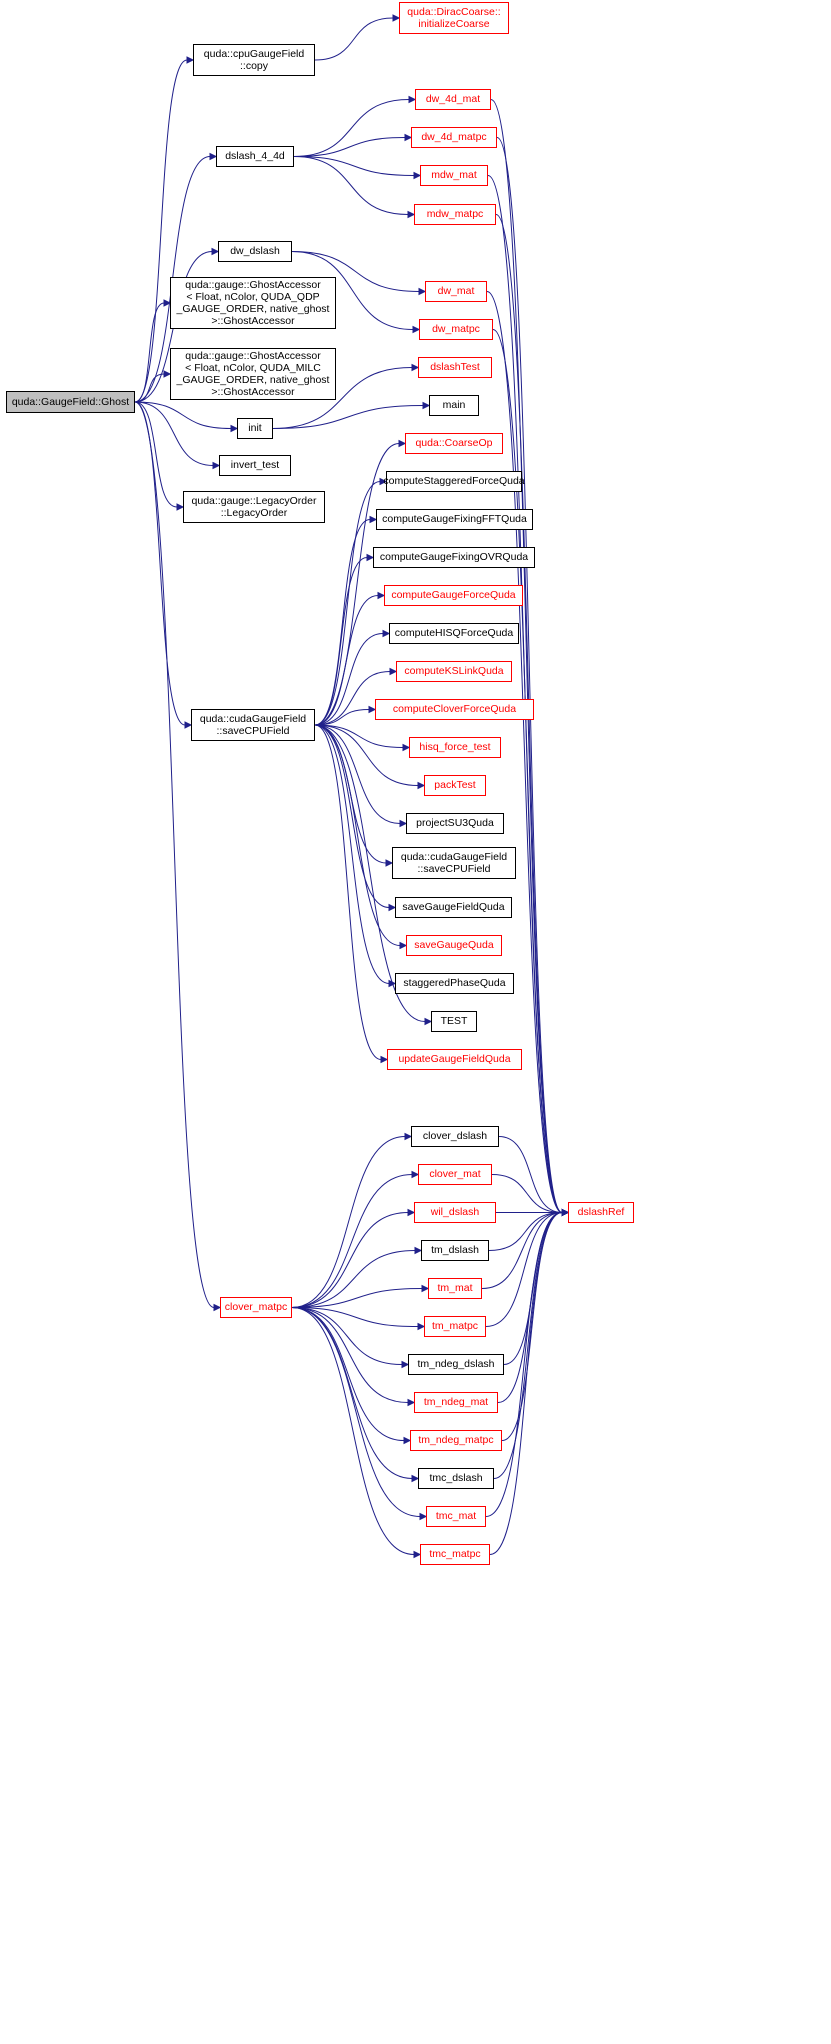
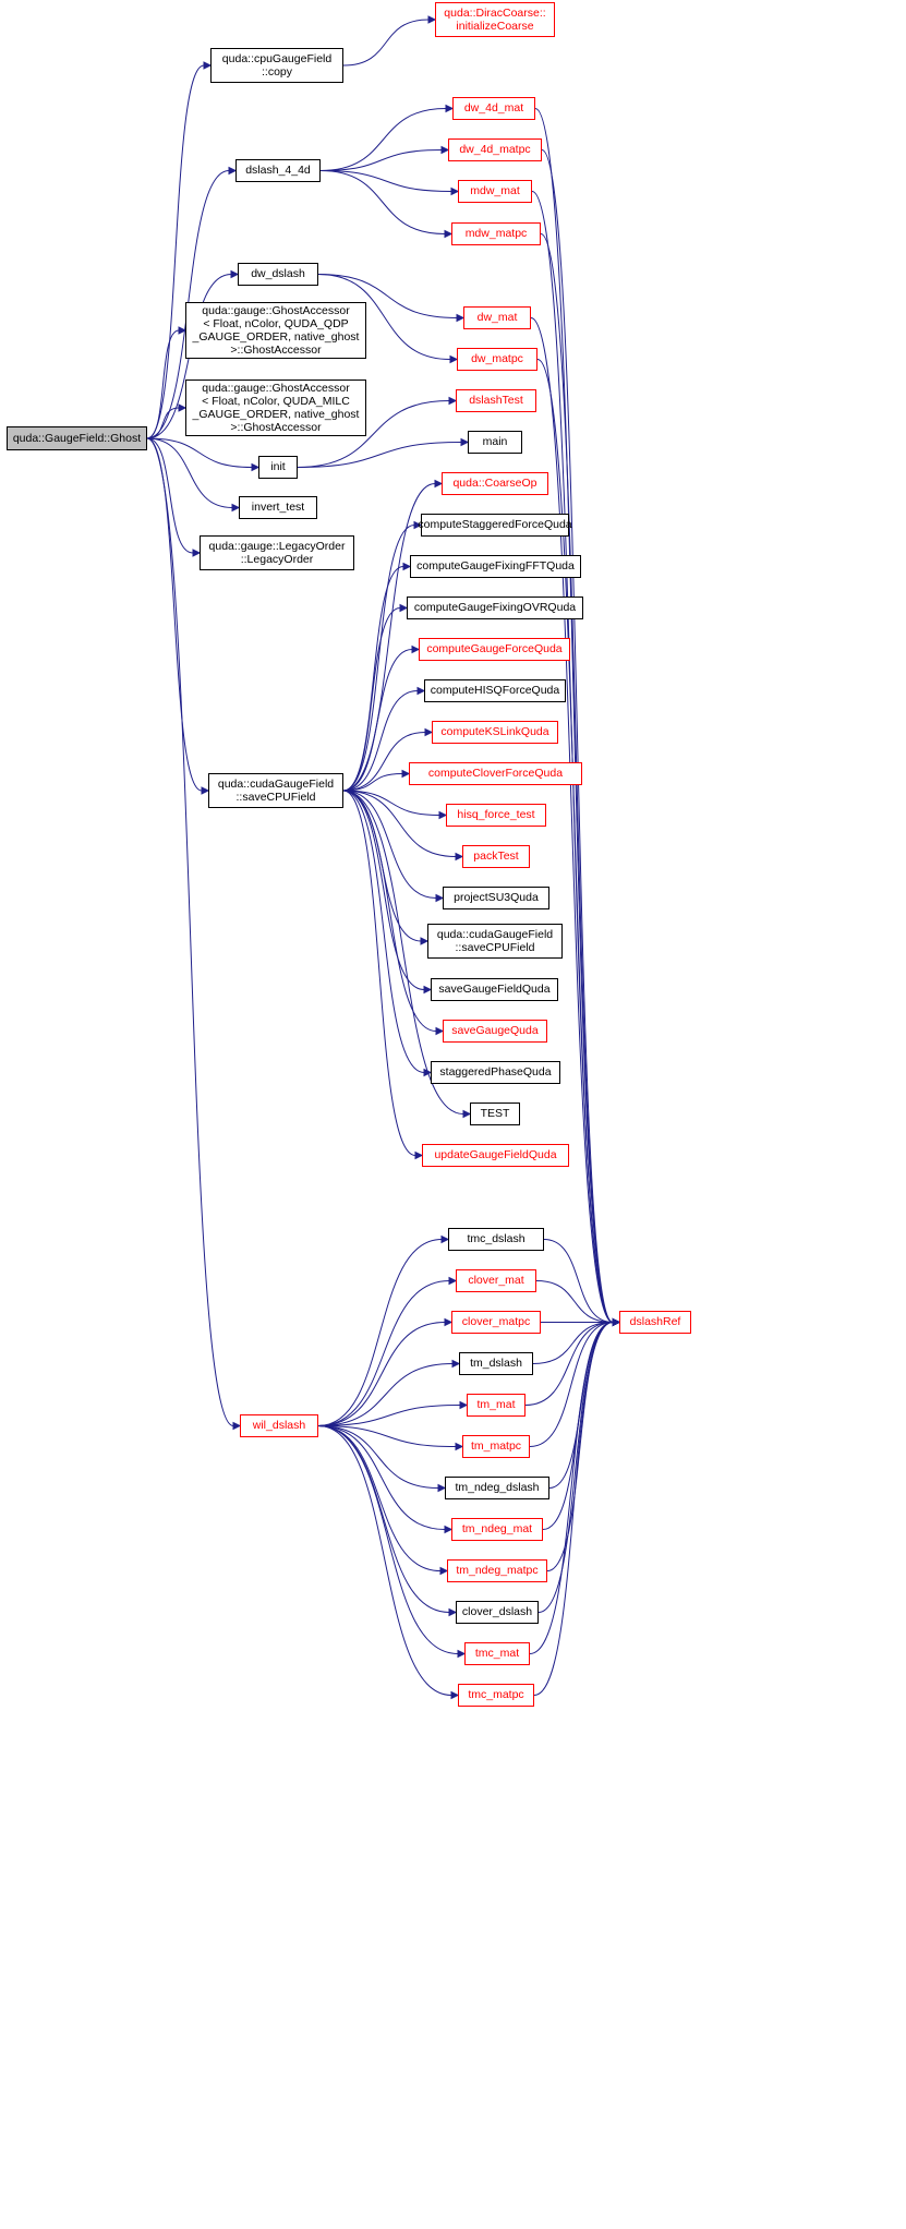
  quda::GaugeField::Ghost
  quda::DiracCoarse::
  initializeCoarse
  quda::cpuGaugeField
  ::copy
  dw_4d_mat
  dw_4d_matpc
  dslash_4_4d
  mdw_mat
  mdw_matpc
  dw_dslash
  dw_mat
  quda::gauge::GhostAccessor
  < Float, nColor, QUDA_QDP
  _GAUGE_ORDER, native_ghost
  >::GhostAccessor
  dw_matpc
  dslashTest
  quda::gauge::GhostAccessor
  < Float, nColor, QUDA_MILC
  _GAUGE_ORDER, native_ghost
  >::GhostAccessor
  main
  init
  quda::CoarseOp
  invert_test
  computeStaggeredForceQuda
  computeGaugeFixingFFTQuda
  quda::gauge::LegacyOrder
  ::LegacyOrder
  computeGaugeFixingOVRQuda
  computeGaugeForceQuda
  computeHISQForceQuda
  computeKSLinkQuda
  computeCloverForceQuda
  quda::cudaGaugeField
  ::saveCPUField
  hisq_force_test
  packTest
  projectSU3Quda
  quda::cudaGaugeField
  ::saveCPUField
  saveGaugeFieldQuda
  saveGaugeQuda
  staggeredPhaseQuda
  TEST
  updateGaugeFieldQuda
- clover_dslash
+ tmc_dslash
  clover_mat
- wil_dslash
+ clover_matpc
  dslashRef
  tm_dslash
  tm_mat
  tm_matpc
- clover_matpc
+ wil_dslash
  tm_ndeg_dslash
  tm_ndeg_mat
  tm_ndeg_matpc
- tmc_dslash
+ clover_dslash
  tmc_mat
  tmc_matpc
